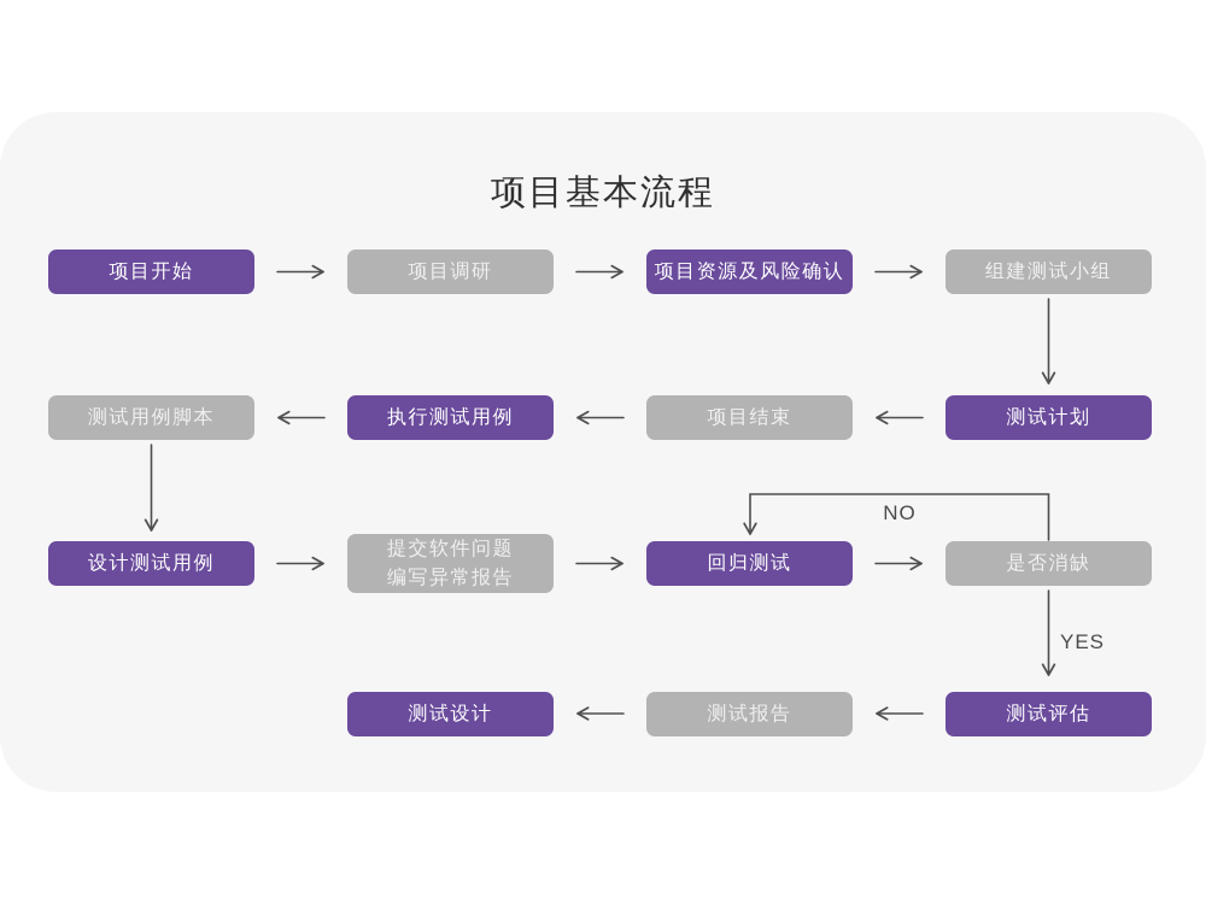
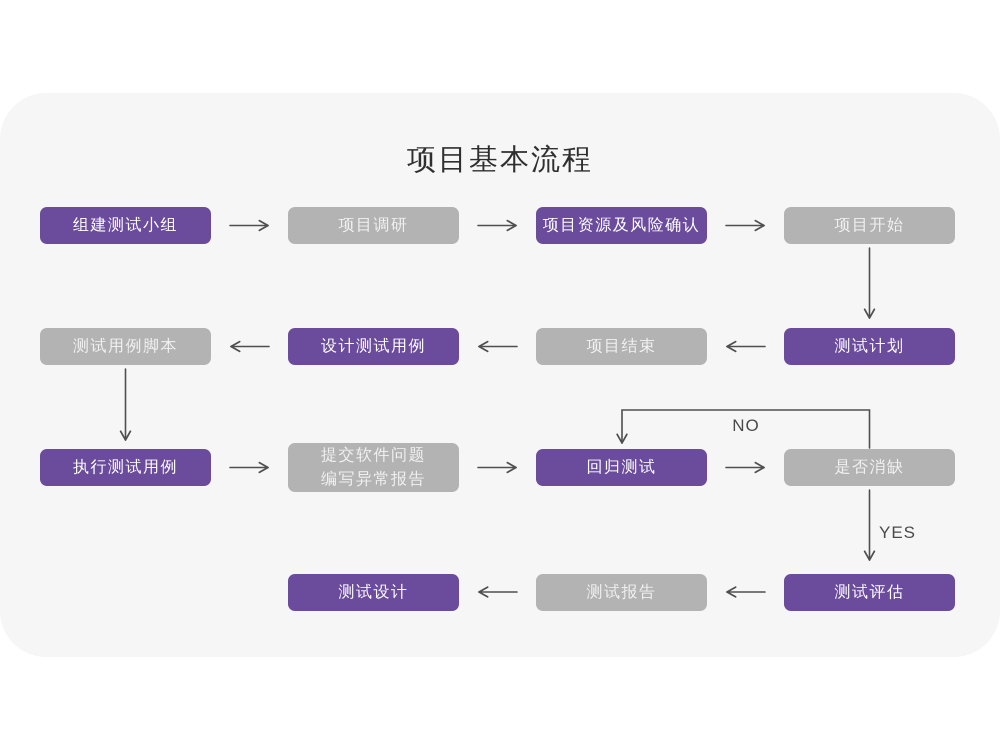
  项目基本流程
  NO
  YES
- 项目开始
+ 组建测试小组
  项目调研
  项目资源及风险确认
- 组建测试小组
+ 项目开始
  测试用例脚本
- 执行测试用例
+ 设计测试用例
  项目结束
  测试计划
- 设计测试用例
+ 执行测试用例
  提交软件问题
  编写异常报告
  回归测试
  是否消缺
  测试设计
  测试报告
  测试评估
